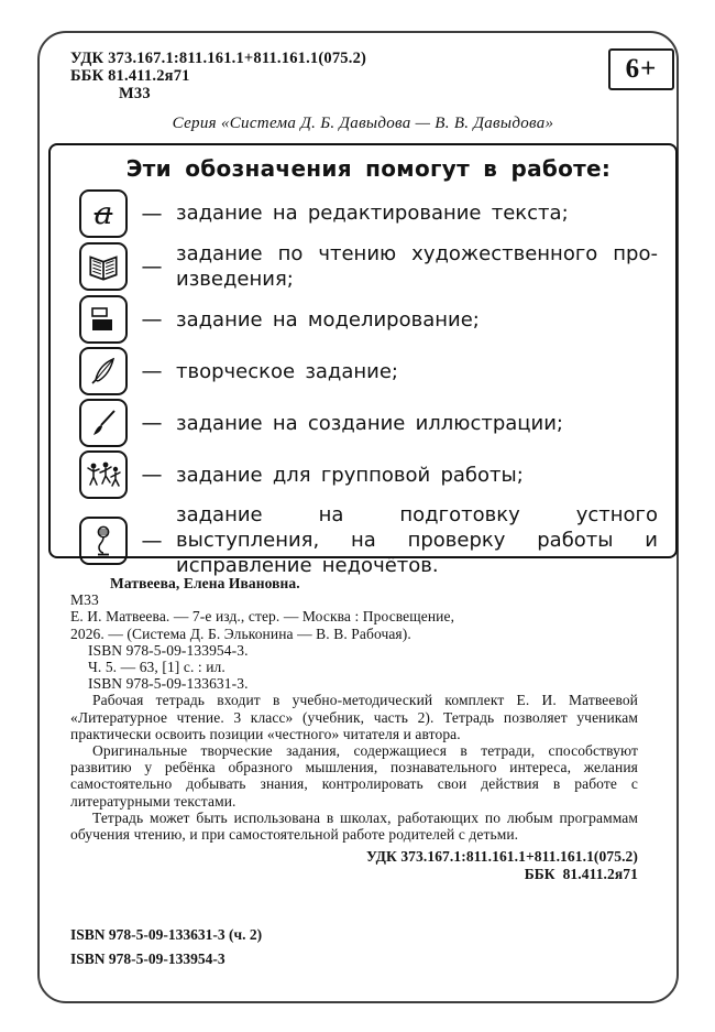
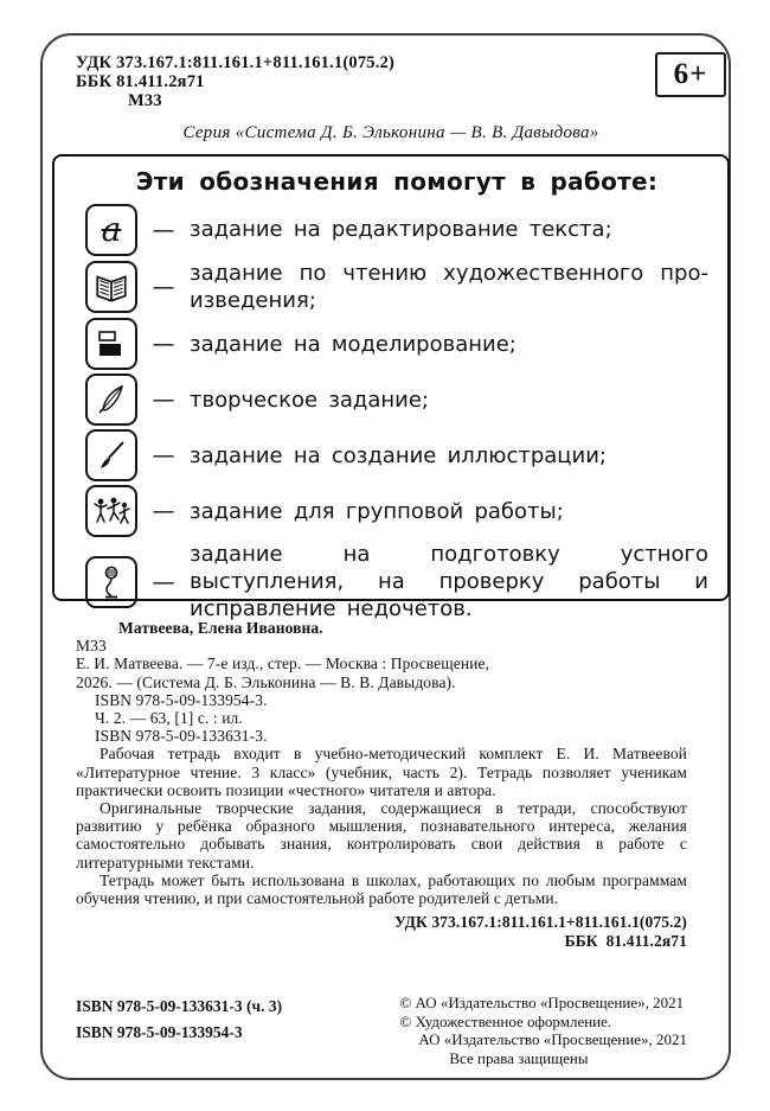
  УДК 373.167.1:811.161.1+811.161.1(075.2)
  ББК 81.411.2я71
  М33
  6+
- Серия «Система Д. Б. Давыдова — В. В. Давыдова»
+ Серия «Система Д. Б. Эльконина — В. В. Давыдова»
  Эти обозначения помогут в работе:
  a
  —
  задание на редактирование текста;
  —
  задание по чтению художественного про­изведения;
  —
  задание на моделирование;
  —
  творческое задание;
  —
  задание на создание иллюстрации;
  —
  задание для групповой работы;
  —
  задание на подготовку устного выступления, на проверку работы и исправление недочётов.
  Матвеева, Елена Ивановна.
  М33
  Е. И. Матвеева. — 7-е изд., стер. — Москва : Просвещение,
- 2026. — (Система Д. Б. Эльконина — В. В. Рабочая).
+ 2026. — (Система Д. Б. Эльконина — В. В. Давыдова).
  ISBN 978-5-09-133954-3.
- Ч. 5. — 63, [1] с. : ил.
+ Ч. 2. — 63, [1] с. : ил.
  ISBN 978-5-09-133631-3.
  Рабочая тетрадь входит в учебно-методический комплект Е. И. Матвеевой «Литературное чтение. 3 класс» (учебник, часть 2). Тетрадь позволяет ученикам практически освоить позиции «честного» читателя и автора.
  Оригинальные творческие задания, содержащиеся в тетради, способствуют развитию у ребёнка образного мышления, познавательного интереса, желания самостоятельно добывать знания, контролировать свои действия в работе с литературными текстами.
  Тетрадь может быть использована в школах, работающих по любым программам обучения чтению, и при самостоятельной работе родителей с детьми.
  УДК 373.167.1:811.161.1+811.161.1(075.2)
  ББК 81.411.2я71
- ISBN 978-5-09-133631-3 (ч. 2)
+ ISBN 978-5-09-133631-3 (ч. 3)
  ISBN 978-5-09-133954-3
+ © АО «Издательство «Просвещение», 2021
+ © Художественное оформление.
+ АО «Издательство «Просвещение», 2021
+ Все права защищены
